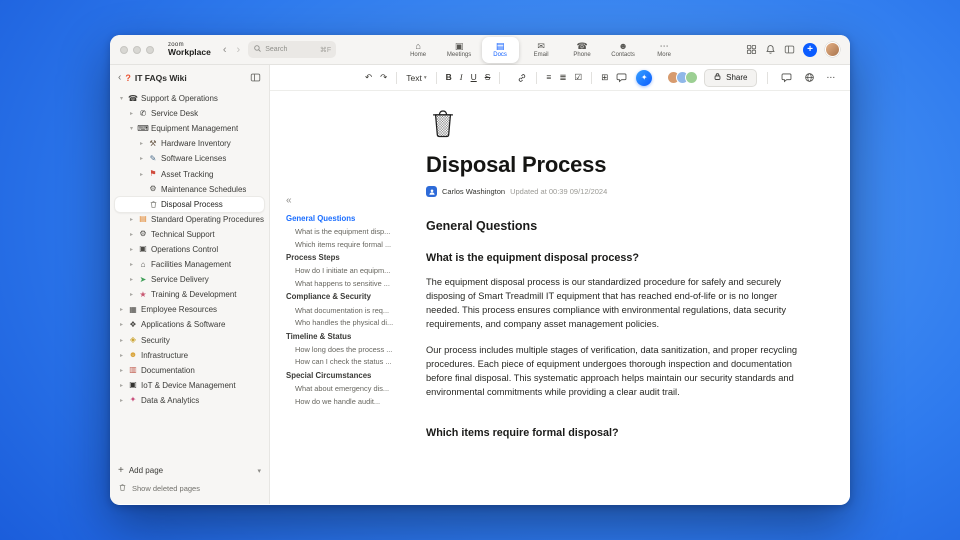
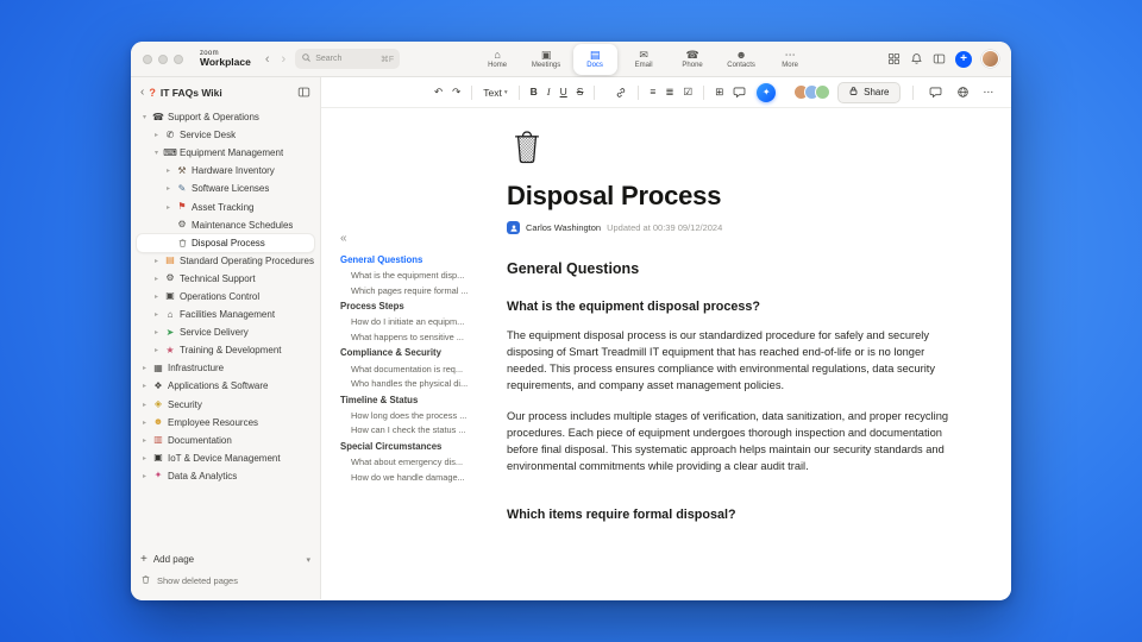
  Workplace
  ‹
  ›
  ⌂
  ▣
  ▤
  ✉
  ☎
  ☻
  ⋯
  +
  ‹
  ?
  IT FAQs Wiki
  ☎
  Support & Operations
  ✆
  Service Desk
  ⌨
  Equipment Management
  ⚒
  Hardware Inventory
  ✎
  Software Licenses
  ⚑
  Asset Tracking
  ⚙
  Maintenance Schedules
  Disposal Process
  ▤
  Standard Operating Procedures
  ⚙
  Technical Support
  ▣
  Operations Control
  ⌂
  Facilities Management
  ➤
  Service Delivery
  ★
  Training & Development
  ▦
- Employee Resources
+ Infrastructure
  ❖
  Applications & Software
  ◈
  Security
  ☻
- Infrastructure
+ Employee Resources
  ▥
  Documentation
  ▣
  IoT & Device Management
  ✦
  Data & Analytics
  +
  Add page
  Show deleted pages
  ↶
  ↷
  Text
  B
  I
  U
  S
  ≡
  ≣
  ☑
  ⊞
  ✦
  Share
  ⋯
  «
  General Questions
  What is the equipment disp...
- Which items require formal ...
+ Which pages require formal ...
  Process Steps
  How do I initiate an equipm...
  What happens to sensitive ...
  Compliance & Security
  What documentation is req...
  Who handles the physical di...
  Timeline & Status
  How long does the process ...
  How can I check the status ...
  Special Circumstances
  What about emergency dis...
- How do we handle audit...
+ How do we handle damage...
  Disposal Process
  Carlos Washington
  Updated at 00:39 09/12/2024
  General Questions
  What is the equipment disposal process?
  The equipment disposal process is our standardized procedure for safely and securely disposing of Smart Treadmill IT equipment that has reached end-of-life or is no longer needed. This process ensures compliance with environmental regulations, data security requirements, and company asset management policies.
  Our process includes multiple stages of verification, data sanitization, and proper recycling procedures. Each piece of equipment undergoes thorough inspection and documentation before final disposal. This systematic approach helps maintain our security standards and environmental commitments while providing a clear audit trail.
  Which items require formal disposal?
